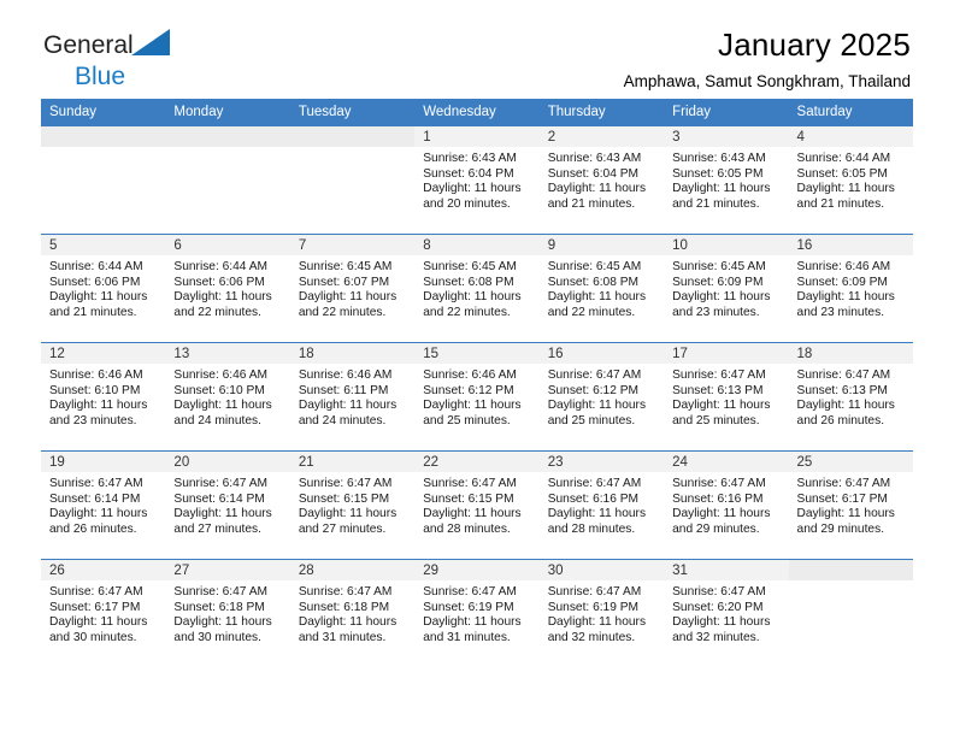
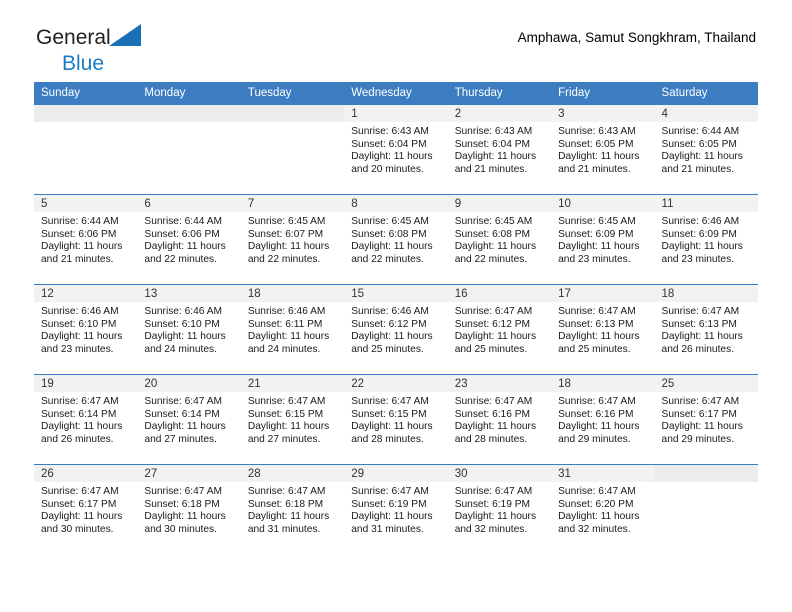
  General
  Blue
- January 2025
  Amphawa, Samut Songkhram, Thailand
  Sunday	Monday	Tuesday	Wednesday	Thursday	Friday	Saturday
  			1Sunrise: 6:43 AMSunset: 6:04 PMDaylight: 11 hoursand 20 minutes.	2Sunrise: 6:43 AMSunset: 6:04 PMDaylight: 11 hoursand 21 minutes.	3Sunrise: 6:43 AMSunset: 6:05 PMDaylight: 11 hoursand 21 minutes.	4Sunrise: 6:44 AMSunset: 6:05 PMDaylight: 11 hoursand 21 minutes.
- 5Sunrise: 6:44 AMSunset: 6:06 PMDaylight: 11 hoursand 21 minutes.	6Sunrise: 6:44 AMSunset: 6:06 PMDaylight: 11 hoursand 22 minutes.	7Sunrise: 6:45 AMSunset: 6:07 PMDaylight: 11 hoursand 22 minutes.	8Sunrise: 6:45 AMSunset: 6:08 PMDaylight: 11 hoursand 22 minutes.	9Sunrise: 6:45 AMSunset: 6:08 PMDaylight: 11 hoursand 22 minutes.	10Sunrise: 6:45 AMSunset: 6:09 PMDaylight: 11 hoursand 23 minutes.	16Sunrise: 6:46 AMSunset: 6:09 PMDaylight: 11 hoursand 23 minutes.
+ 5Sunrise: 6:44 AMSunset: 6:06 PMDaylight: 11 hoursand 21 minutes.	6Sunrise: 6:44 AMSunset: 6:06 PMDaylight: 11 hoursand 22 minutes.	7Sunrise: 6:45 AMSunset: 6:07 PMDaylight: 11 hoursand 22 minutes.	8Sunrise: 6:45 AMSunset: 6:08 PMDaylight: 11 hoursand 22 minutes.	9Sunrise: 6:45 AMSunset: 6:08 PMDaylight: 11 hoursand 22 minutes.	10Sunrise: 6:45 AMSunset: 6:09 PMDaylight: 11 hoursand 23 minutes.	11Sunrise: 6:46 AMSunset: 6:09 PMDaylight: 11 hoursand 23 minutes.
  12Sunrise: 6:46 AMSunset: 6:10 PMDaylight: 11 hoursand 23 minutes.	13Sunrise: 6:46 AMSunset: 6:10 PMDaylight: 11 hoursand 24 minutes.	18Sunrise: 6:46 AMSunset: 6:11 PMDaylight: 11 hoursand 24 minutes.	15Sunrise: 6:46 AMSunset: 6:12 PMDaylight: 11 hoursand 25 minutes.	16Sunrise: 6:47 AMSunset: 6:12 PMDaylight: 11 hoursand 25 minutes.	17Sunrise: 6:47 AMSunset: 6:13 PMDaylight: 11 hoursand 25 minutes.	18Sunrise: 6:47 AMSunset: 6:13 PMDaylight: 11 hoursand 26 minutes.
- 19Sunrise: 6:47 AMSunset: 6:14 PMDaylight: 11 hoursand 26 minutes.	20Sunrise: 6:47 AMSunset: 6:14 PMDaylight: 11 hoursand 27 minutes.	21Sunrise: 6:47 AMSunset: 6:15 PMDaylight: 11 hoursand 27 minutes.	22Sunrise: 6:47 AMSunset: 6:15 PMDaylight: 11 hoursand 28 minutes.	23Sunrise: 6:47 AMSunset: 6:16 PMDaylight: 11 hoursand 28 minutes.	24Sunrise: 6:47 AMSunset: 6:16 PMDaylight: 11 hoursand 29 minutes.	25Sunrise: 6:47 AMSunset: 6:17 PMDaylight: 11 hoursand 29 minutes.
+ 19Sunrise: 6:47 AMSunset: 6:14 PMDaylight: 11 hoursand 26 minutes.	20Sunrise: 6:47 AMSunset: 6:14 PMDaylight: 11 hoursand 27 minutes.	21Sunrise: 6:47 AMSunset: 6:15 PMDaylight: 11 hoursand 27 minutes.	22Sunrise: 6:47 AMSunset: 6:15 PMDaylight: 11 hoursand 28 minutes.	23Sunrise: 6:47 AMSunset: 6:16 PMDaylight: 11 hoursand 28 minutes.	18Sunrise: 6:47 AMSunset: 6:16 PMDaylight: 11 hoursand 29 minutes.	25Sunrise: 6:47 AMSunset: 6:17 PMDaylight: 11 hoursand 29 minutes.
  26Sunrise: 6:47 AMSunset: 6:17 PMDaylight: 11 hoursand 30 minutes.	27Sunrise: 6:47 AMSunset: 6:18 PMDaylight: 11 hoursand 30 minutes.	28Sunrise: 6:47 AMSunset: 6:18 PMDaylight: 11 hoursand 31 minutes.	29Sunrise: 6:47 AMSunset: 6:19 PMDaylight: 11 hoursand 31 minutes.	30Sunrise: 6:47 AMSunset: 6:19 PMDaylight: 11 hoursand 32 minutes.	31Sunrise: 6:47 AMSunset: 6:20 PMDaylight: 11 hoursand 32 minutes.
